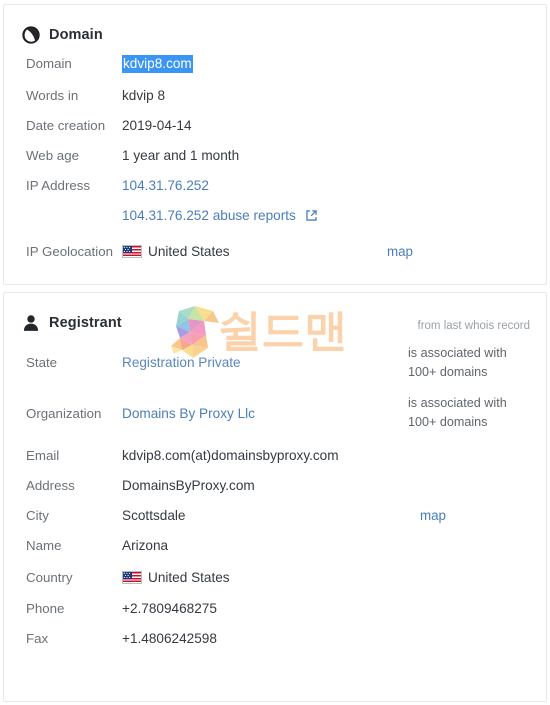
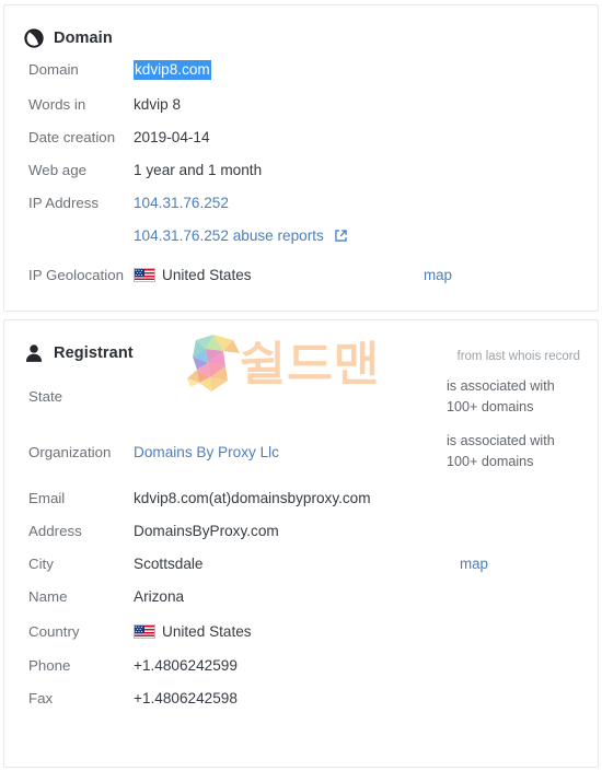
  Domain
  Domain
  kdvip8.com
  Words in
  kdvip 8
  Date creation
  2019-04-14
  Web age
  1 year and 1 month
  IP Address
  104.31.76.252
  104.31.76.252 abuse reports
  IP Geolocation
  United States
  map
  Registrant
  from last whois record
  State
- Registration Private
  is associated with 100+ domains
  Organization
  Domains By Proxy Llc
  is associated with 100+ domains
  Email
  kdvip8.com(at)domainsbyproxy.com
  Address
  DomainsByProxy.com
  City
  Scottsdale
  map
  Name
  Arizona
  Country
  United States
  Phone
- +2.7809468275
+ +1.4806242599
  Fax
  +1.4806242598
  쉴드맨
